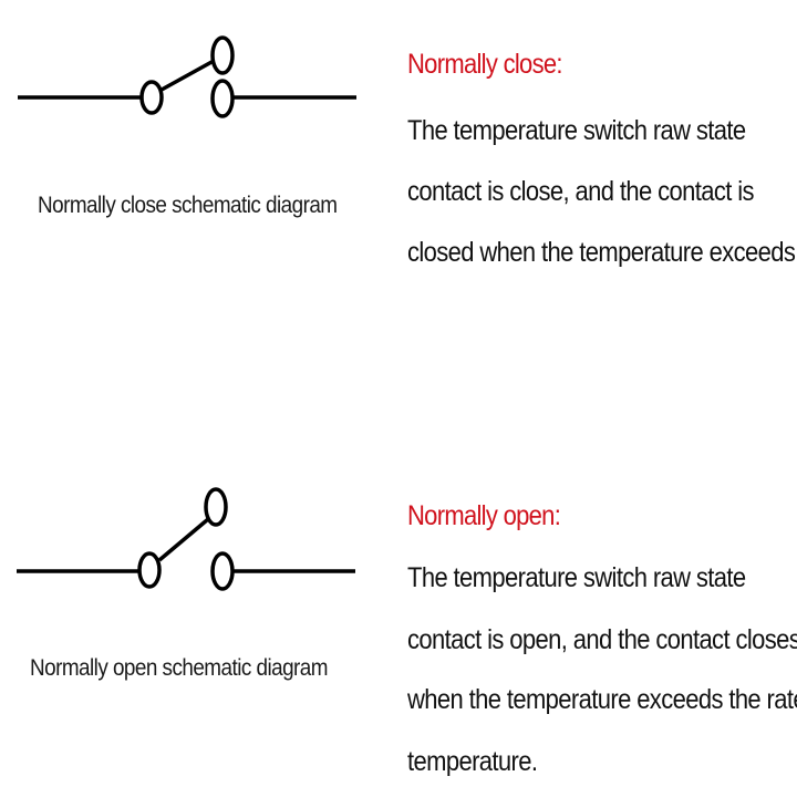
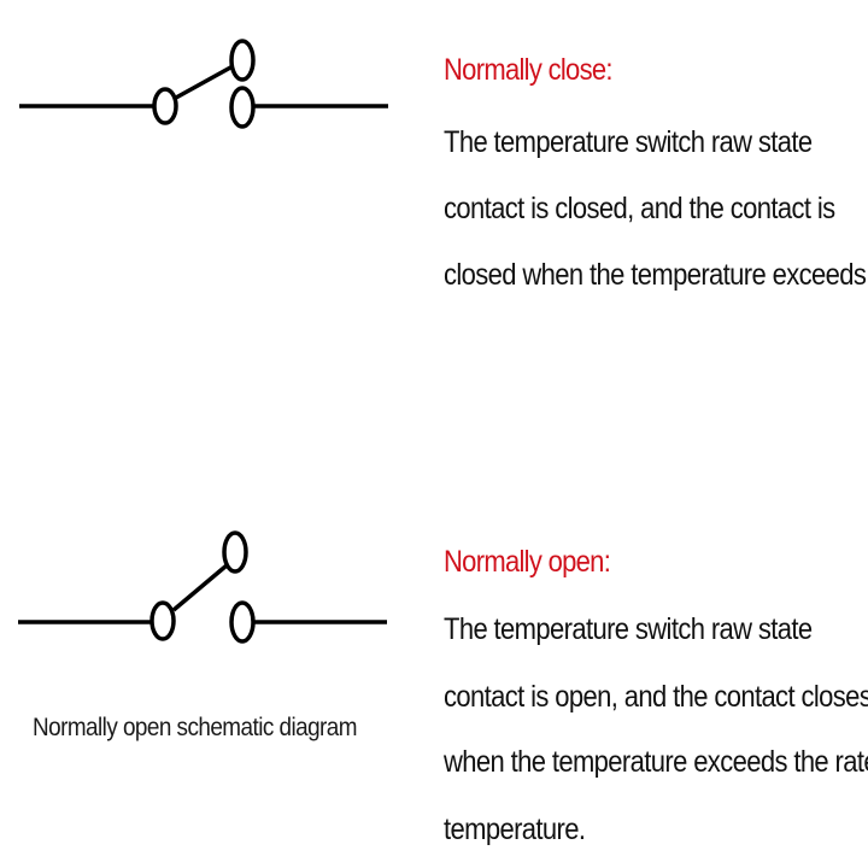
- Normally close schematic diagram
  Normally close:
  The temperature switch raw state
- contact is close, and the contact is
+ contact is closed, and the contact is
  closed when the temperature exceeds
  Normally open schematic diagram
  Normally open:
  The temperature switch raw state
  contact is open, and the contact closes
  when the temperature exceeds the rat
  temperature.
